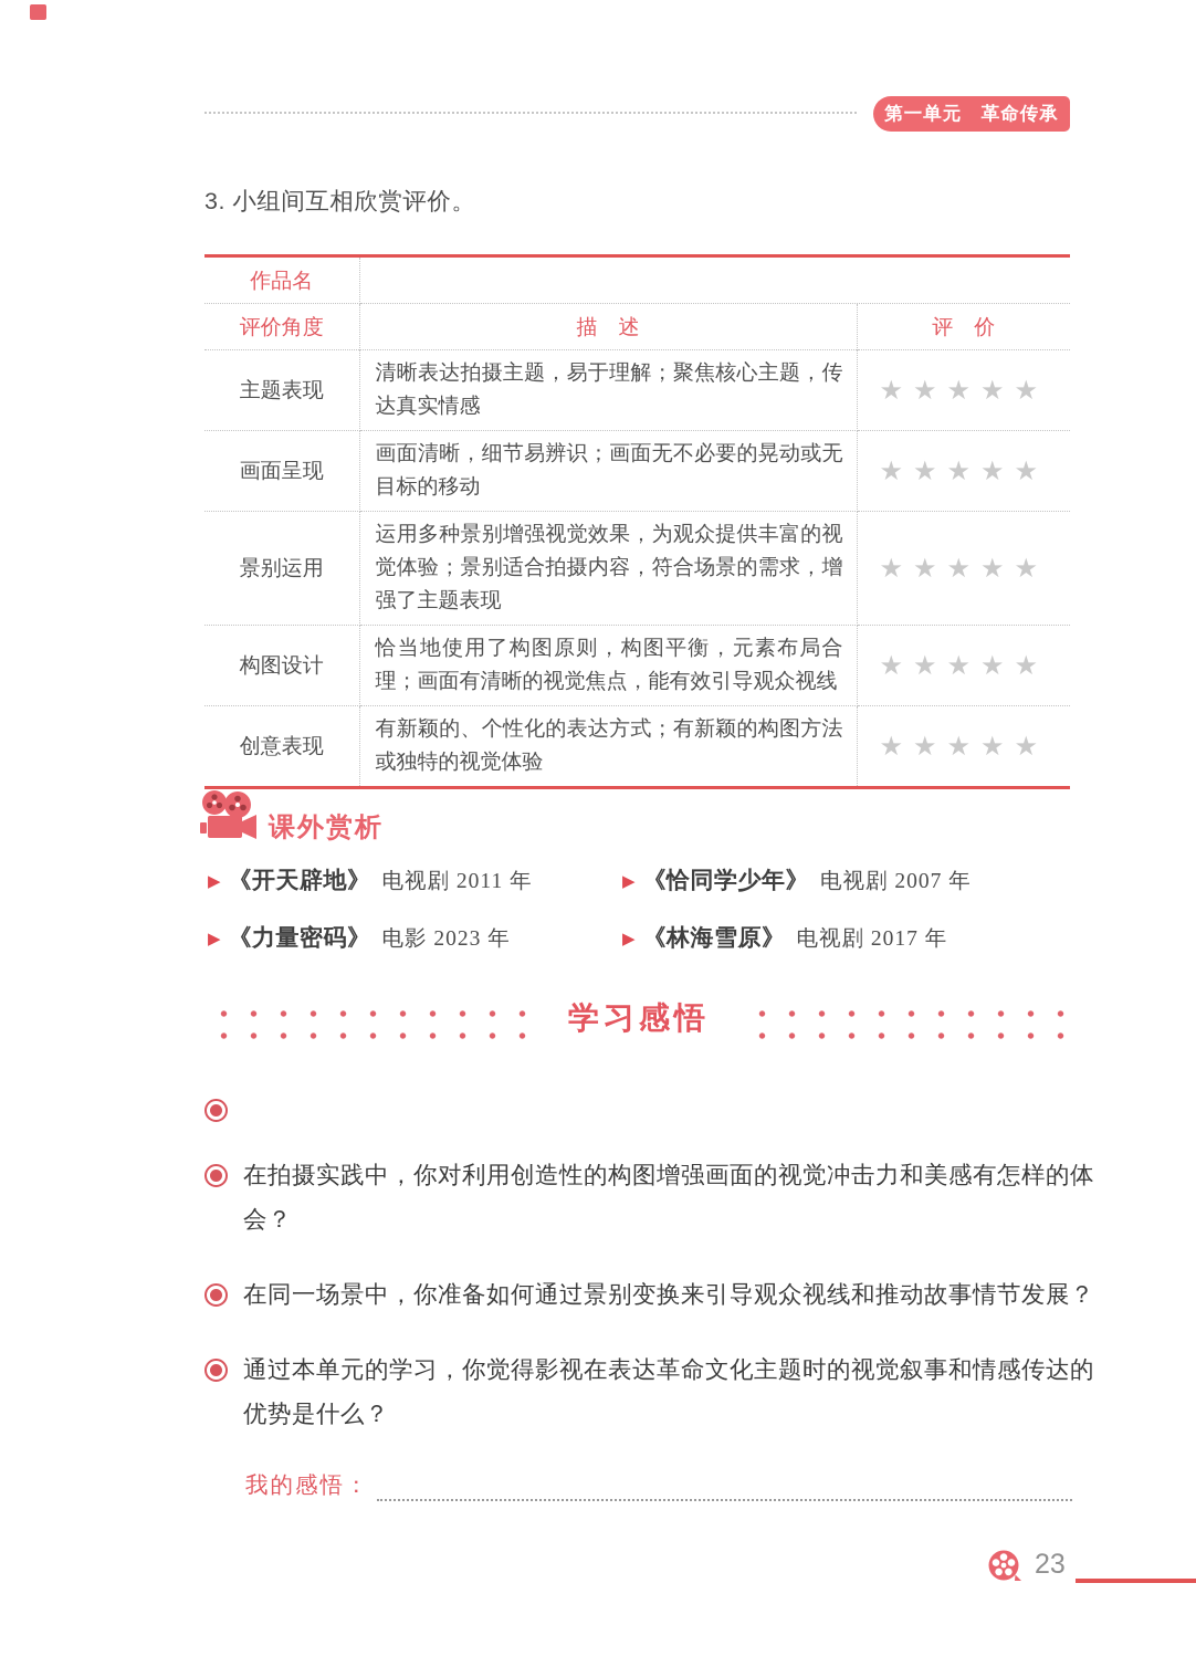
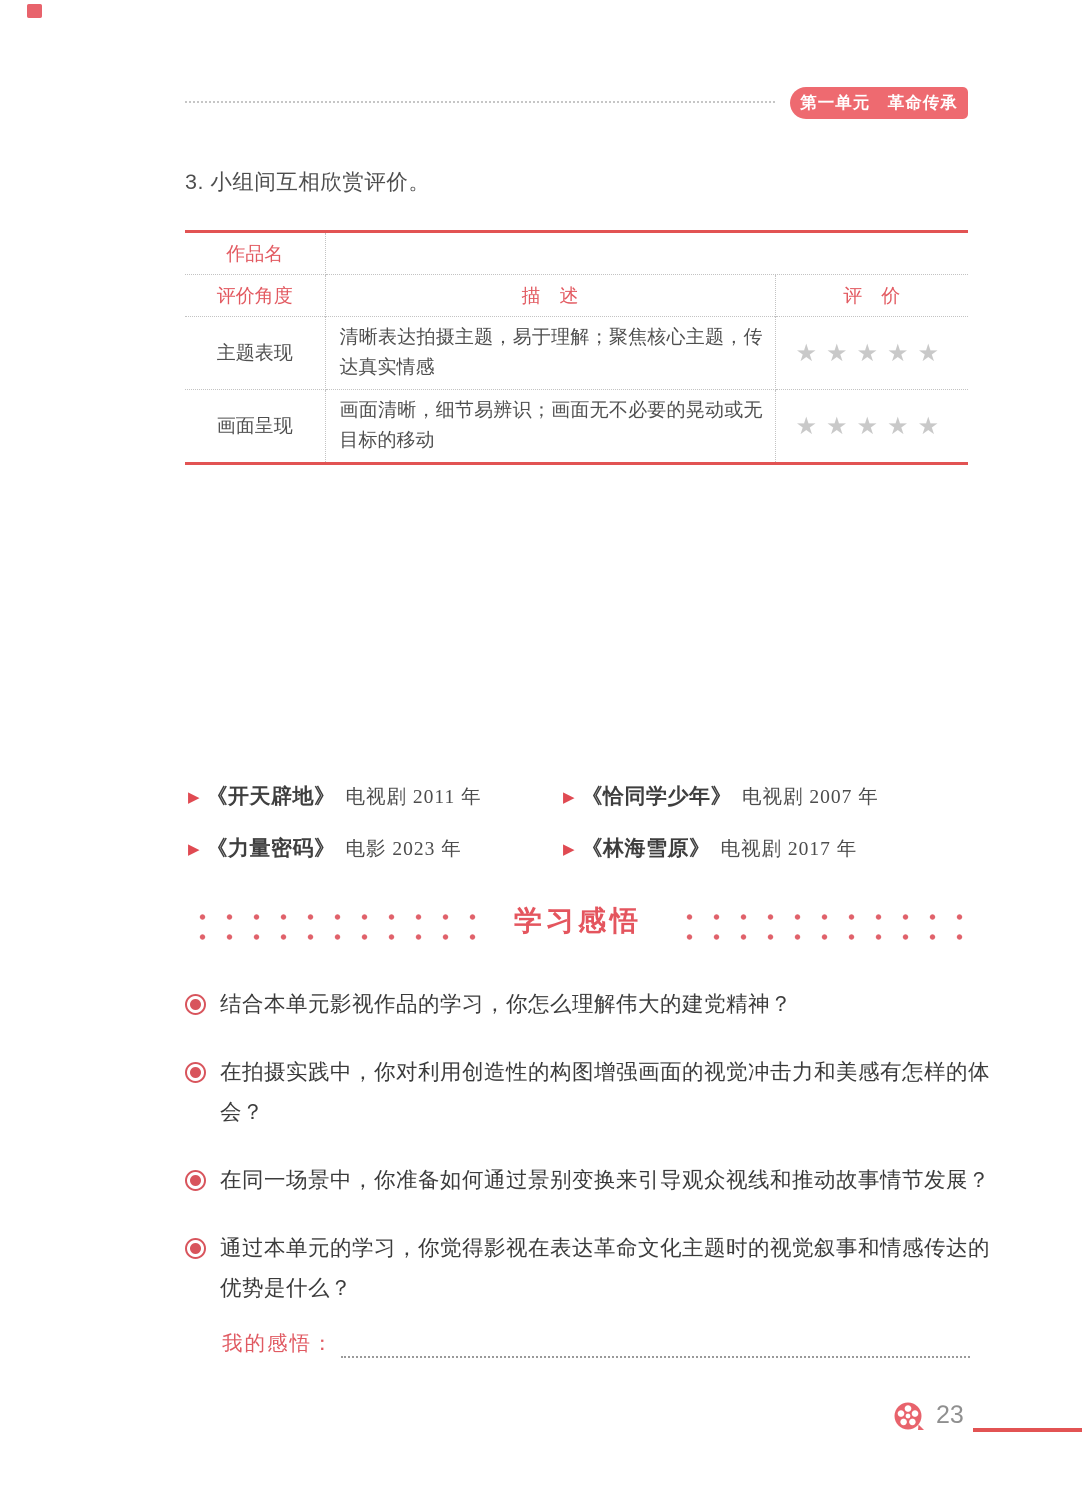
  第一单元 革命传承
  3. 小组间互相欣赏评价。
  作品名
  评价角度	描 述	评 价
  主题表现	清晰表达拍摄主题，易于理解；聚焦核心主题，传达真实情感	★★★★★
  画面呈现	画面清晰，细节易辨识；画面无不必要的晃动或无目标的移动	★★★★★
- 景别运用	运用多种景别增强视觉效果，为观众提供丰富的视觉体验；景别适合拍摄内容，符合场景的需求，增强了主题表现	★★★★★
- 构图设计	恰当地使用了构图原则，构图平衡，元素布局合理；画面有清晰的视觉焦点，能有效引导观众视线	★★★★★
- 创意表现	有新颖的、个性化的表达方式；有新颖的构图方法或独特的视觉体验	★★★★★
- 课外赏析
  ▶
  《开天辟地》
  电视剧 2011 年
  ▶
  《恰同学少年》
  电视剧 2007 年
  ▶
  《力量密码》
  电影 2023 年
  ▶
  《林海雪原》
  电视剧 2017 年
  学习感悟
+ 结合本单元影视作品的学习，你怎么理解伟大的建党精神？
  在拍摄实践中，你对利用创造性的构图增强画面的视觉冲击力和美感有怎样的体会？
  在同一场景中，你准备如何通过景别变换来引导观众视线和推动故事情节发展？
  通过本单元的学习，你觉得影视在表达革命文化主题时的视觉叙事和情感传达的优势是什么？
  我的感悟：
  23
